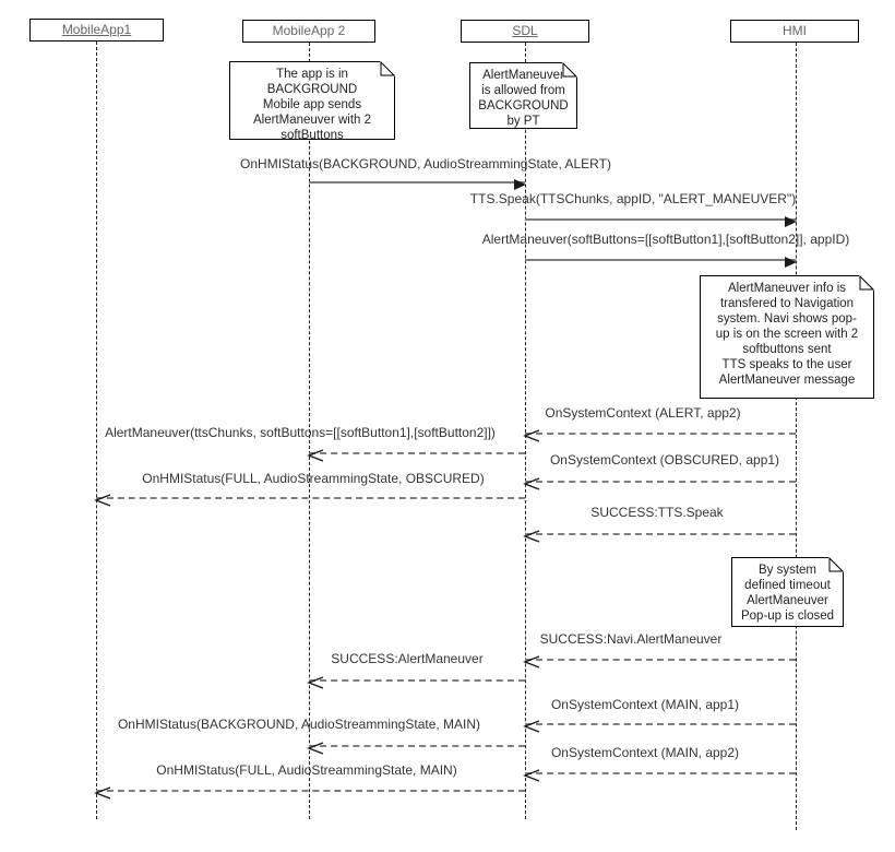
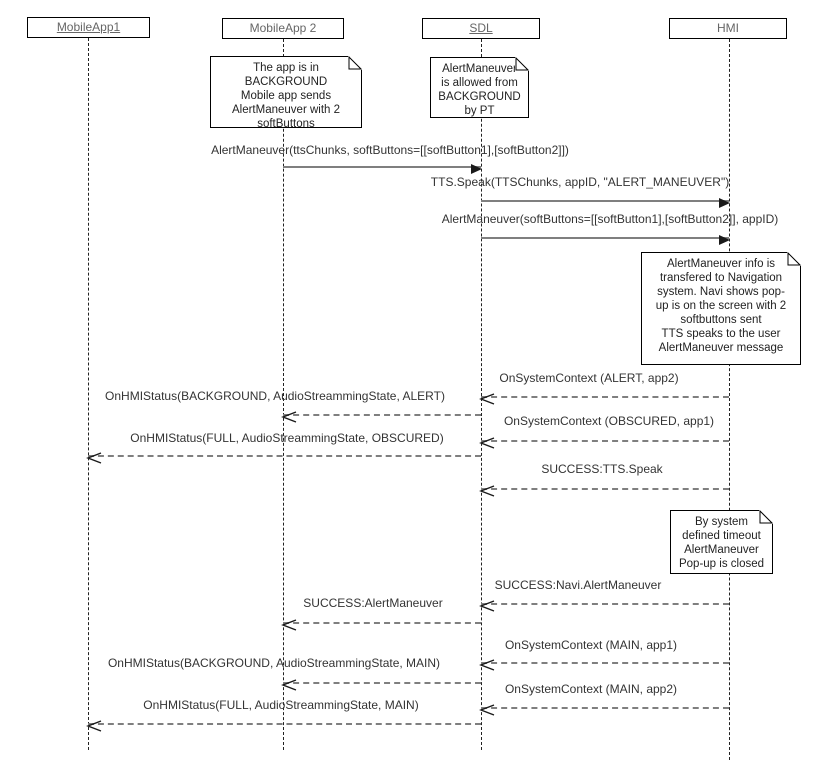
  MobileApp1
  MobileApp 2
  SDL
  HMI
  The app is in
  BACKGROUND
  Mobile app sends
  AlertManeuver with 2
  softButtons
  AlertManeuve
  is allowed from
  BACKGROUND
  by PT
  AlertManeuver info is
  transfered to Navigation
  system. Navi shows pop-
  up is on the screen with 2
  softbuttons sent
  TTS speaks to the user
  AlertManeuver message
  By system
  defined timeout
  AlertManeuver
  Pop-up is closed
- OnHMIStatus(BACKGROUND, AudioStreammingState, ALERT)
+ AlertManeuver(ttsChunks, softButtons=[[softButton1],[softButton2]])
  TTS.Speak(TTSChunks, appID, "ALERT_MANEUVER")
  AlertManeuver(softButtons=[[softButton1],[softButton2]], appID)
  OnSystemContext (ALERT, app2)
- AlertManeuver(ttsChunks, softButtons=[[softButton1],[softButton2]])
+ OnHMIStatus(BACKGROUND, AudioStreammingState, ALERT)
  OnSystemContext (OBSCURED, app1)
  OnHMIStatus(FULL, AudioStreammingState, OBSCURED)
  SUCCESS:TTS.Speak
  SUCCESS:Navi.AlertManeuver
  SUCCESS:AlertManeuver
  OnSystemContext (MAIN, app1)
  OnHMIStatus(BACKGROUND, AudioStreammingState, MAIN)
  OnSystemContext (MAIN, app2)
  OnHMIStatus(FULL, AudioStreammingState, MAIN)
